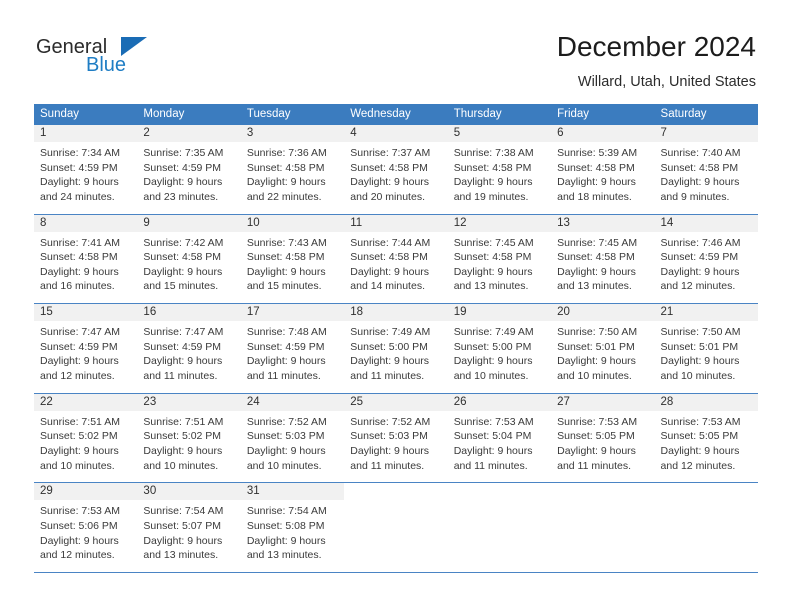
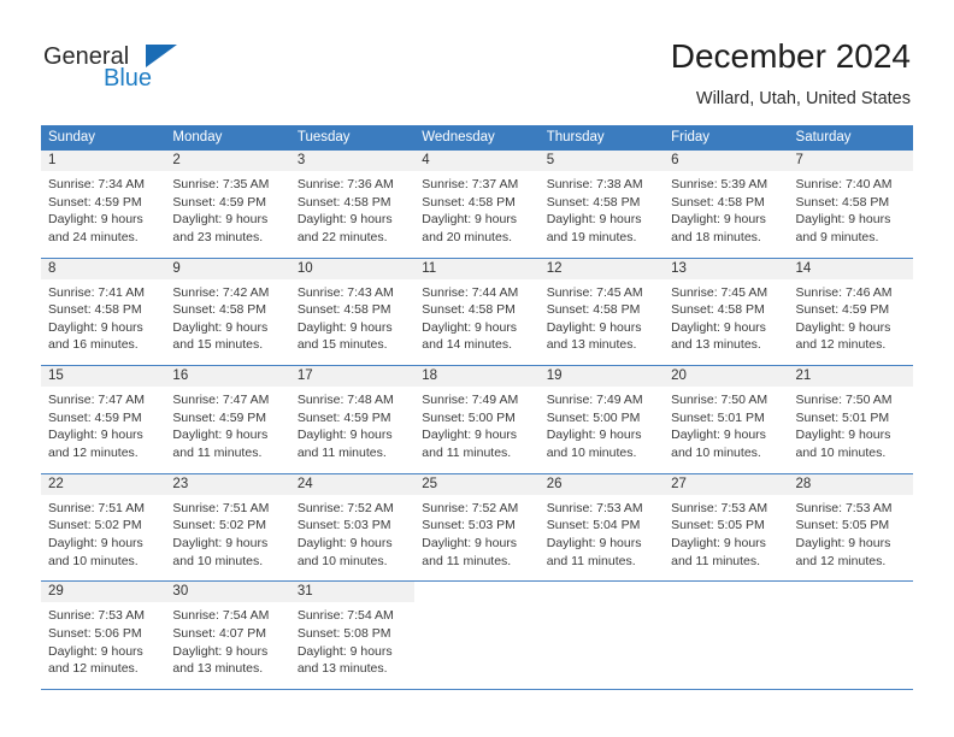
  General
  Blue
  December 2024
  Willard, Utah, United States
  Sunday
  Monday
  Tuesday
  Wednesday
  Thursday
  Friday
  Saturday
  1
  Sunrise: 7:34 AM
  Sunset: 4:59 PM
  Daylight: 9 hours
  and 24 minutes.
  2
  Sunrise: 7:35 AM
  Sunset: 4:59 PM
  Daylight: 9 hours
  and 23 minutes.
  3
  Sunrise: 7:36 AM
  Sunset: 4:58 PM
  Daylight: 9 hours
  and 22 minutes.
  4
  Sunrise: 7:37 AM
  Sunset: 4:58 PM
  Daylight: 9 hours
  and 20 minutes.
  5
  Sunrise: 7:38 AM
  Sunset: 4:58 PM
  Daylight: 9 hours
  and 19 minutes.
  6
  Sunrise: 5:39 AM
  Sunset: 4:58 PM
  Daylight: 9 hours
  and 18 minutes.
  7
  Sunrise: 7:40 AM
  Sunset: 4:58 PM
  Daylight: 9 hours
  and 9 minutes.
  8
  Sunrise: 7:41 AM
  Sunset: 4:58 PM
  Daylight: 9 hours
  and 16 minutes.
  9
  Sunrise: 7:42 AM
  Sunset: 4:58 PM
  Daylight: 9 hours
  and 15 minutes.
  10
  Sunrise: 7:43 AM
  Sunset: 4:58 PM
  Daylight: 9 hours
  and 15 minutes.
  11
  Sunrise: 7:44 AM
  Sunset: 4:58 PM
  Daylight: 9 hours
  and 14 minutes.
  12
  Sunrise: 7:45 AM
  Sunset: 4:58 PM
  Daylight: 9 hours
  and 13 minutes.
  13
  Sunrise: 7:45 AM
  Sunset: 4:58 PM
  Daylight: 9 hours
  and 13 minutes.
  14
  Sunrise: 7:46 AM
  Sunset: 4:59 PM
  Daylight: 9 hours
  and 12 minutes.
  15
  Sunrise: 7:47 AM
  Sunset: 4:59 PM
  Daylight: 9 hours
  and 12 minutes.
  16
  Sunrise: 7:47 AM
  Sunset: 4:59 PM
  Daylight: 9 hours
  and 11 minutes.
  17
  Sunrise: 7:48 AM
  Sunset: 4:59 PM
  Daylight: 9 hours
  and 11 minutes.
  18
  Sunrise: 7:49 AM
  Sunset: 5:00 PM
  Daylight: 9 hours
  and 11 minutes.
  19
  Sunrise: 7:49 AM
  Sunset: 5:00 PM
  Daylight: 9 hours
  and 10 minutes.
  20
  Sunrise: 7:50 AM
  Sunset: 5:01 PM
  Daylight: 9 hours
  and 10 minutes.
  21
  Sunrise: 7:50 AM
  Sunset: 5:01 PM
  Daylight: 9 hours
  and 10 minutes.
  22
  Sunrise: 7:51 AM
  Sunset: 5:02 PM
  Daylight: 9 hours
  and 10 minutes.
  23
  Sunrise: 7:51 AM
  Sunset: 5:02 PM
  Daylight: 9 hours
  and 10 minutes.
  24
  Sunrise: 7:52 AM
  Sunset: 5:03 PM
  Daylight: 9 hours
  and 10 minutes.
  25
  Sunrise: 7:52 AM
  Sunset: 5:03 PM
  Daylight: 9 hours
  and 11 minutes.
  26
  Sunrise: 7:53 AM
  Sunset: 5:04 PM
  Daylight: 9 hours
  and 11 minutes.
  27
  Sunrise: 7:53 AM
  Sunset: 5:05 PM
  Daylight: 9 hours
  and 11 minutes.
  28
  Sunrise: 7:53 AM
  Sunset: 5:05 PM
  Daylight: 9 hours
  and 12 minutes.
  29
  Sunrise: 7:53 AM
  Sunset: 5:06 PM
  Daylight: 9 hours
  and 12 minutes.
  30
  Sunrise: 7:54 AM
- Sunset: 5:07 PM
+ Sunset: 4:07 PM
  Daylight: 9 hours
  and 13 minutes.
  31
  Sunrise: 7:54 AM
  Sunset: 5:08 PM
  Daylight: 9 hours
  and 13 minutes.
